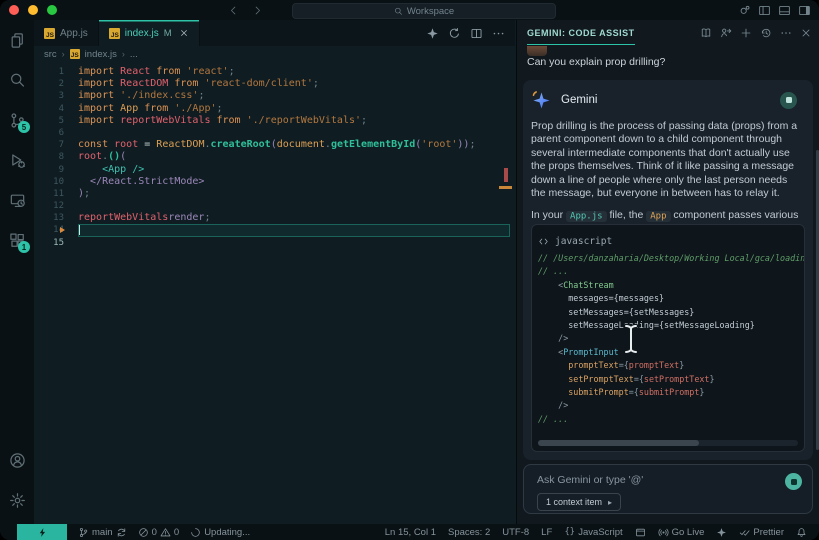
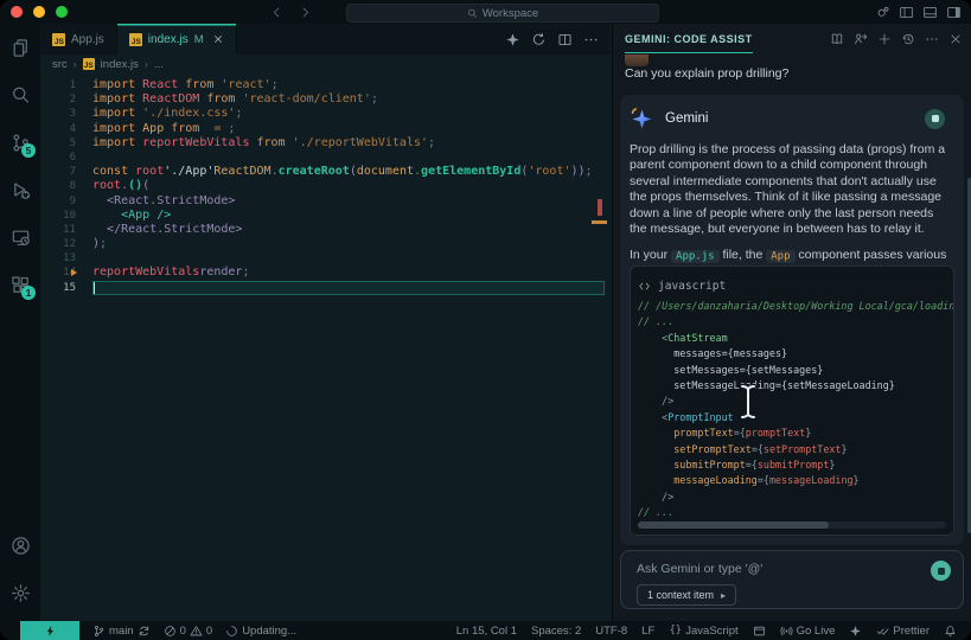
  Workspace
  5
  1
  App.js
  index.js
  M
  src
  ›
  index.js
  ›
  ...
  1
  2
  3
  4
  5
  6
  7
  8
  9
  10
  11
  12
  13
  14
  15
  import React from 'react';
  import ReactDOM from 'react-dom/client';
  import './index.css';
- import App from './App';
+ import App from = ;
  import reportWebVitals from './reportWebVitals';
- const root = ReactDOM.createRoot(document.getElementById('root'));
+ const root'./App'ReactDOM.createRoot(document.getElementById('root'));
  root.()(
+ <React.StrictMode>
  <App />
  </React.StrictMode>
  );
  reportWebVitalsrender;
  GEMINI: CODE ASSIST
  Can you explain prop drilling?
  Gemini
  Prop drilling is the process of passing data (props) from a parent component down to a child component through several intermediate components that don't actually use the props themselves. Think of it like passing a message down a line of people where only the last person needs the message, but everyone in between has to relay it.
  javascript
  // /Users/danzaharia/Desktop/Working Local/gca/loadin
  // ...
  <ChatStream
  messages={messages}
  setMessages={setMessages}
  setMessageLing={setMessageLoading}
  />
  <PromptInput
  promptText={promptText}
  setPromptText={setPromptText}
  submitPrompt={submitPrompt}
+ messageLoading={messageLoading}
  />
  // ...
  Ask Gemini or type '@'
  1 context item
  ▸
  main
  0
  0
  Updating...
  Ln 15, Col 1
  Spaces: 2
  UTF-8
  LF
  {}
  JavaScript
  Go Live
  Prettier
